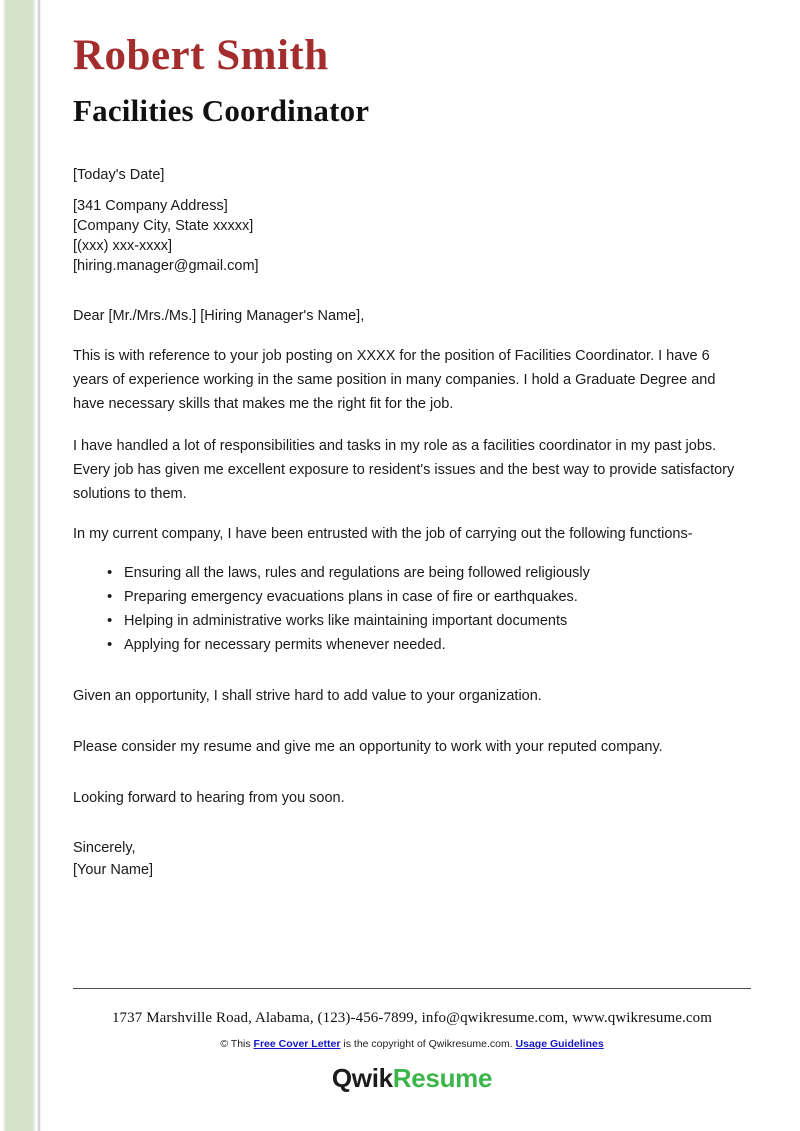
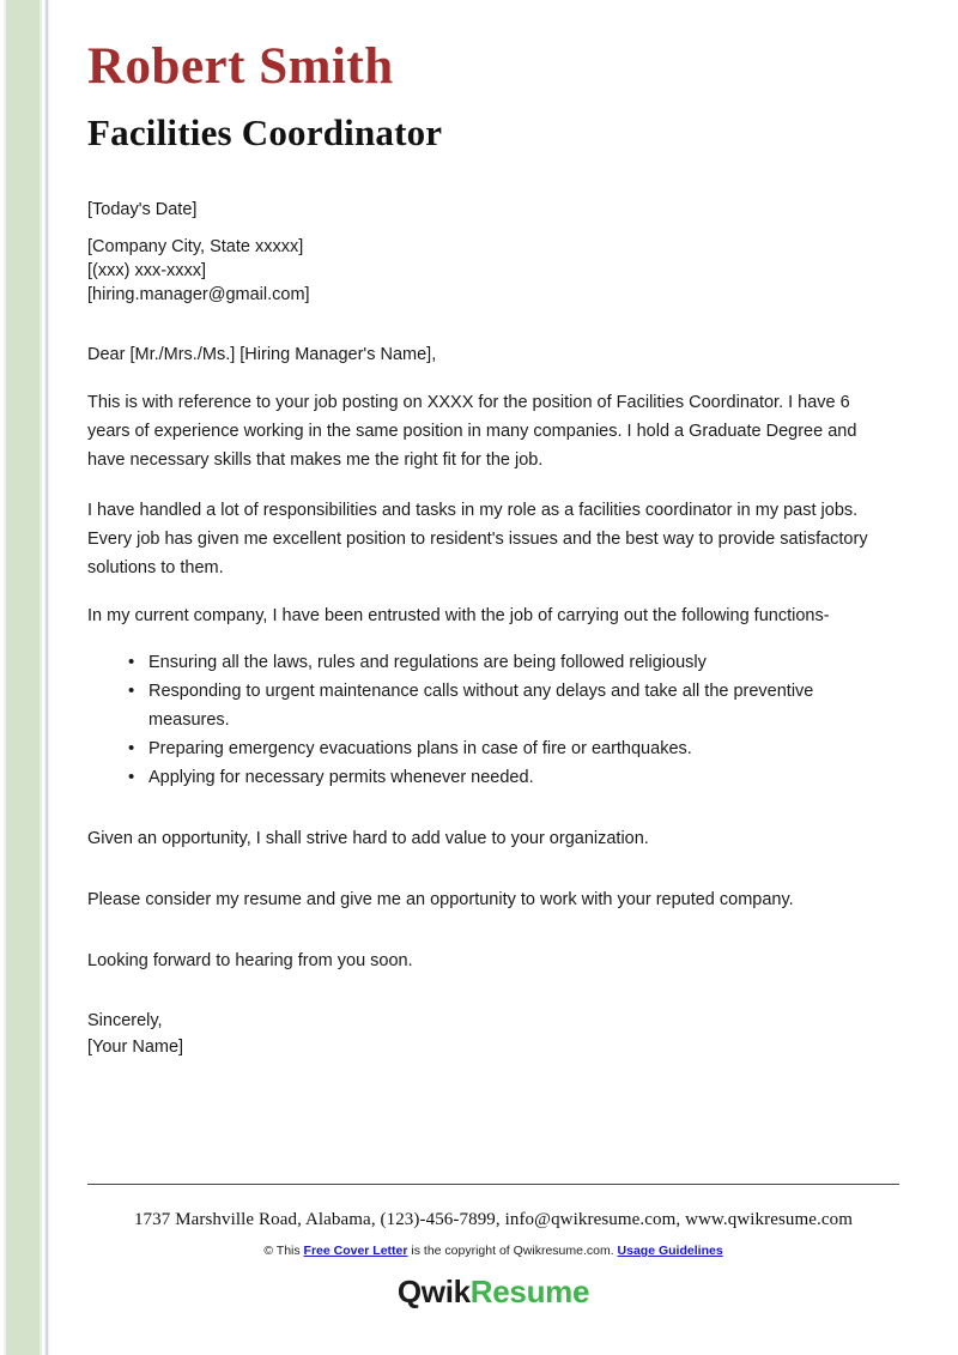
  Robert Smith
  Facilities Coordinator
  [Today's Date]
- [341 Company Address]
  [Company City, State xxxxx]
  [(xxx) xxx-xxxx]
  [hiring.manager@gmail.com]
  Dear [Mr./Mrs./Ms.] [Hiring Manager's Name],
  This is with reference to your job posting on XXXX for the position of Facilities Coordinator. I have 6 years of experience working in the same position in many companies. I hold a Graduate Degree and have necessary skills that makes me the right fit for the job.
- I have handled a lot of responsibilities and tasks in my role as a facilities coordinator in my past jobs. Every job has given me excellent exposure to resident's issues and the best way to provide satisfactory solutions to them.
+ I have handled a lot of responsibilities and tasks in my role as a facilities coordinator in my past jobs. Every job has given me excellent position to resident's issues and the best way to provide satisfactory solutions to them.
  In my current company, I have been entrusted with the job of carrying out the following functions-
  Ensuring all the laws, rules and regulations are being followed religiously
+ Responding to urgent maintenance calls without any delays and take all the preventive measures.
  Preparing emergency evacuations plans in case of fire or earthquakes.
- Helping in administrative works like maintaining important documents
  Applying for necessary permits whenever needed.
  Given an opportunity, I shall strive hard to add value to your organization.
  Please consider my resume and give me an opportunity to work with your reputed company.
  Looking forward to hearing from you soon.
  Sincerely,
  [Your Name]
  1737 Marshville Road, Alabama, (123)-456-7899, info@qwikresume.com, www.qwikresume.com
  © This Free Cover Letter is the copyright of Qwikresume.com. Usage Guidelines
  QwikResume
